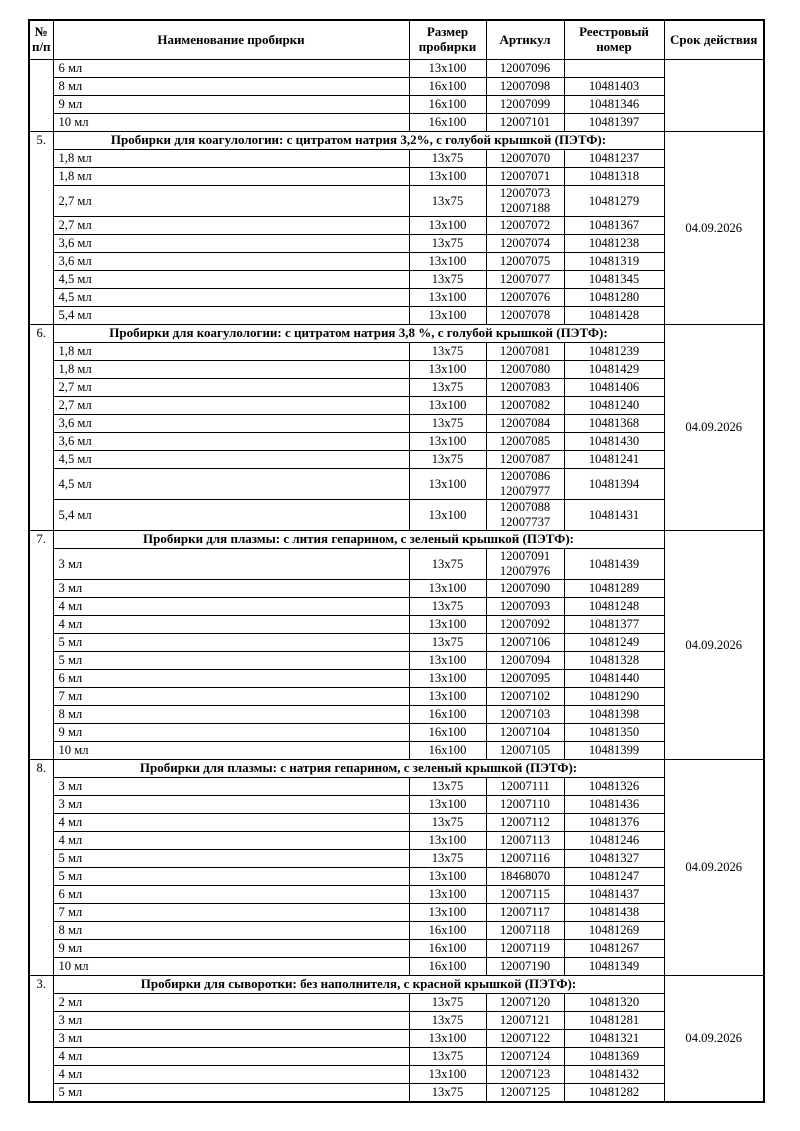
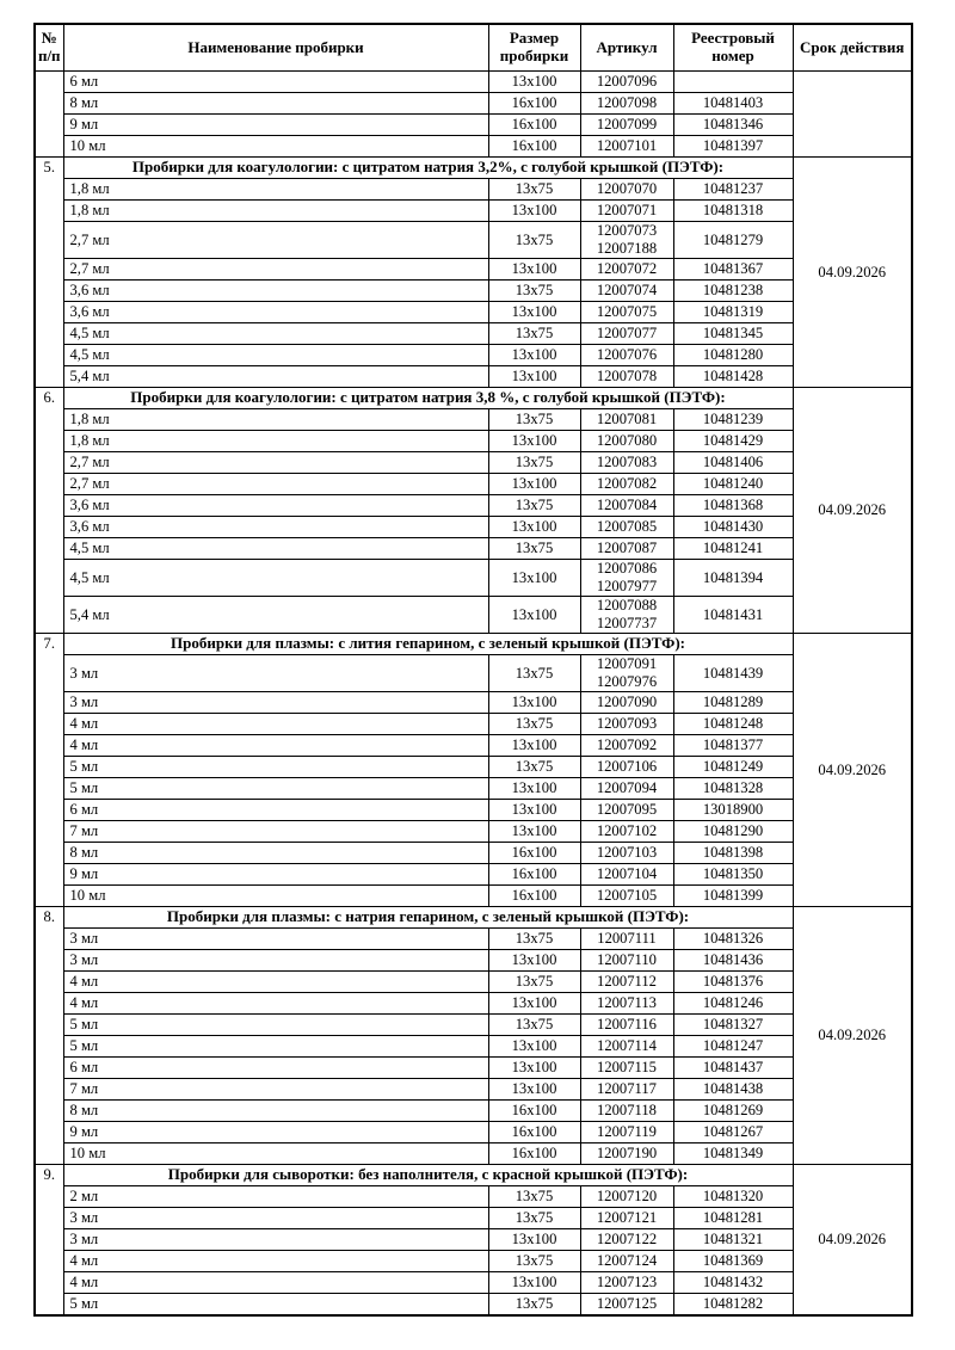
  № п/п	Наименование пробирки	Размер пробирки	Артикул	Реестровый номер	Срок действия
  	6 мл	13x100	12007096
  8 мл	16x100	12007098	10481403
  9 мл	16x100	12007099	10481346
  10 мл	16x100	12007101	10481397
  5.	Пробирки для коагулологии: с цитратом натрия 3,2%, с голубой крышкой (ПЭТФ):	04.09.2026
  1,8 мл	13x75	12007070	10481237
  1,8 мл	13x100	12007071	10481318
  2,7 мл	13x75	1200707312007188	10481279
  2,7 мл	13x100	12007072	10481367
  3,6 мл	13x75	12007074	10481238
  3,6 мл	13x100	12007075	10481319
  4,5 мл	13x75	12007077	10481345
  4,5 мл	13x100	12007076	10481280
  5,4 мл	13x100	12007078	10481428
  6.	Пробирки для коагулологии: с цитратом натрия 3,8 %, с голубой крышкой (ПЭТФ):	04.09.2026
  1,8 мл	13x75	12007081	10481239
  1,8 мл	13x100	12007080	10481429
  2,7 мл	13x75	12007083	10481406
  2,7 мл	13x100	12007082	10481240
  3,6 мл	13x75	12007084	10481368
  3,6 мл	13x100	12007085	10481430
  4,5 мл	13x75	12007087	10481241
  4,5 мл	13x100	1200708612007977	10481394
  5,4 мл	13x100	1200708812007737	10481431
  7.	Пробирки для плазмы: с лития гепарином, с зеленый крышкой (ПЭТФ):	04.09.2026
  3 мл	13x75	1200709112007976	10481439
  3 мл	13x100	12007090	10481289
  4 мл	13x75	12007093	10481248
  4 мл	13x100	12007092	10481377
  5 мл	13x75	12007106	10481249
  5 мл	13x100	12007094	10481328
- 6 мл	13x100	12007095	10481440
+ 6 мл	13x100	12007095	13018900
  7 мл	13x100	12007102	10481290
  8 мл	16x100	12007103	10481398
  9 мл	16x100	12007104	10481350
  10 мл	16x100	12007105	10481399
  8.	Пробирки для плазмы: с натрия гепарином, с зеленый крышкой (ПЭТФ):	04.09.2026
  3 мл	13x75	12007111	10481326
  3 мл	13x100	12007110	10481436
  4 мл	13x75	12007112	10481376
  4 мл	13x100	12007113	10481246
  5 мл	13x75	12007116	10481327
- 5 мл	13x100	18468070	10481247
+ 5 мл	13x100	12007114	10481247
  6 мл	13x100	12007115	10481437
  7 мл	13x100	12007117	10481438
  8 мл	16x100	12007118	10481269
  9 мл	16x100	12007119	10481267
  10 мл	16x100	12007190	10481349
- 3.	Пробирки для сыворотки: без наполнителя, с красной крышкой (ПЭТФ):	04.09.2026
+ 9.	Пробирки для сыворотки: без наполнителя, с красной крышкой (ПЭТФ):	04.09.2026
  2 мл	13x75	12007120	10481320
  3 мл	13x75	12007121	10481281
  3 мл	13x100	12007122	10481321
  4 мл	13x75	12007124	10481369
  4 мл	13x100	12007123	10481432
  5 мл	13x75	12007125	10481282
